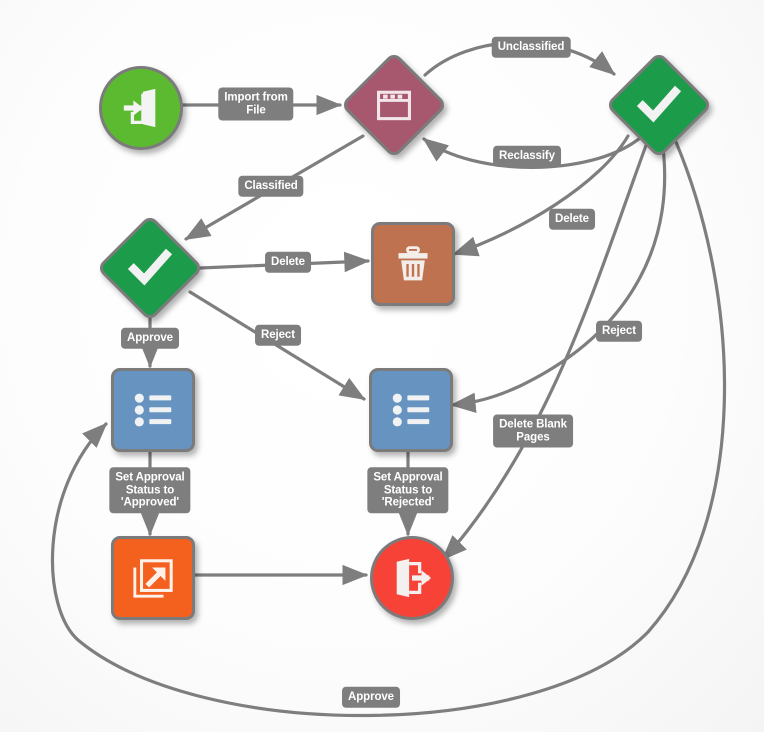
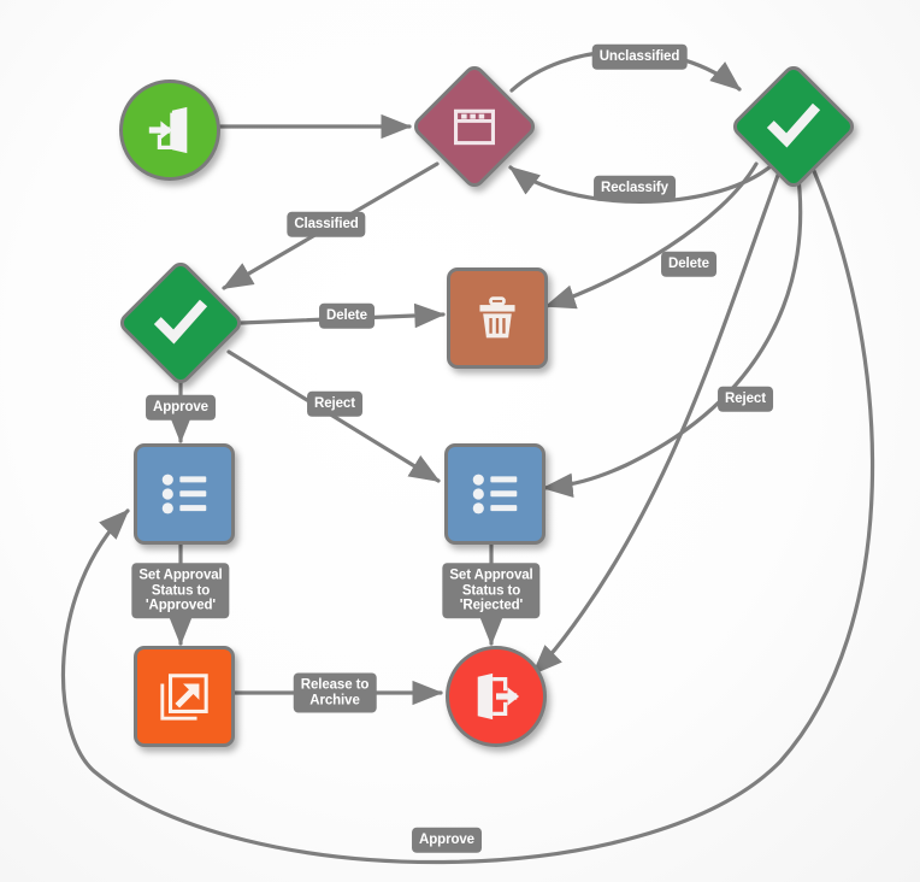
- Import from
- File
  Unclassified
  Reclassify
  Classified
  Delete
  Delete
  Approve
  Reject
  Reject
- Delete Blank
- Pages
  Set Approval
  Status to
  'Approved'
  Set Approval
  Status to
  'Rejected'
+ Release to
+ Archive
  Approve
